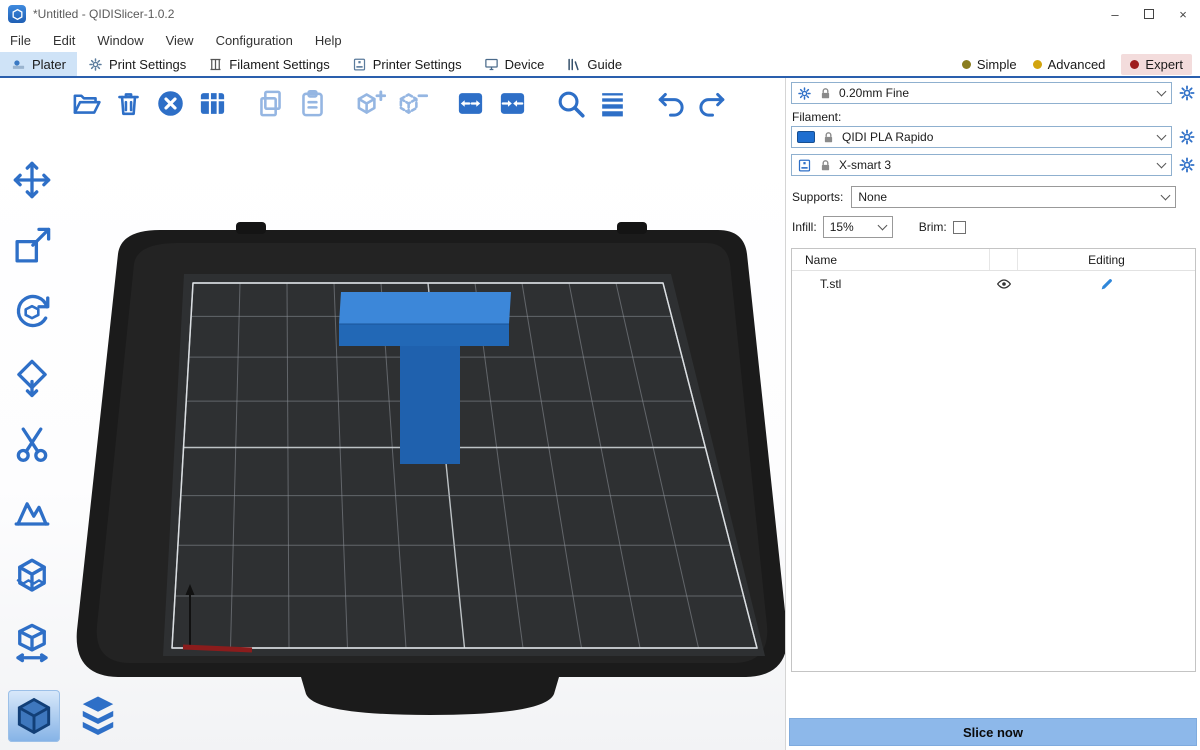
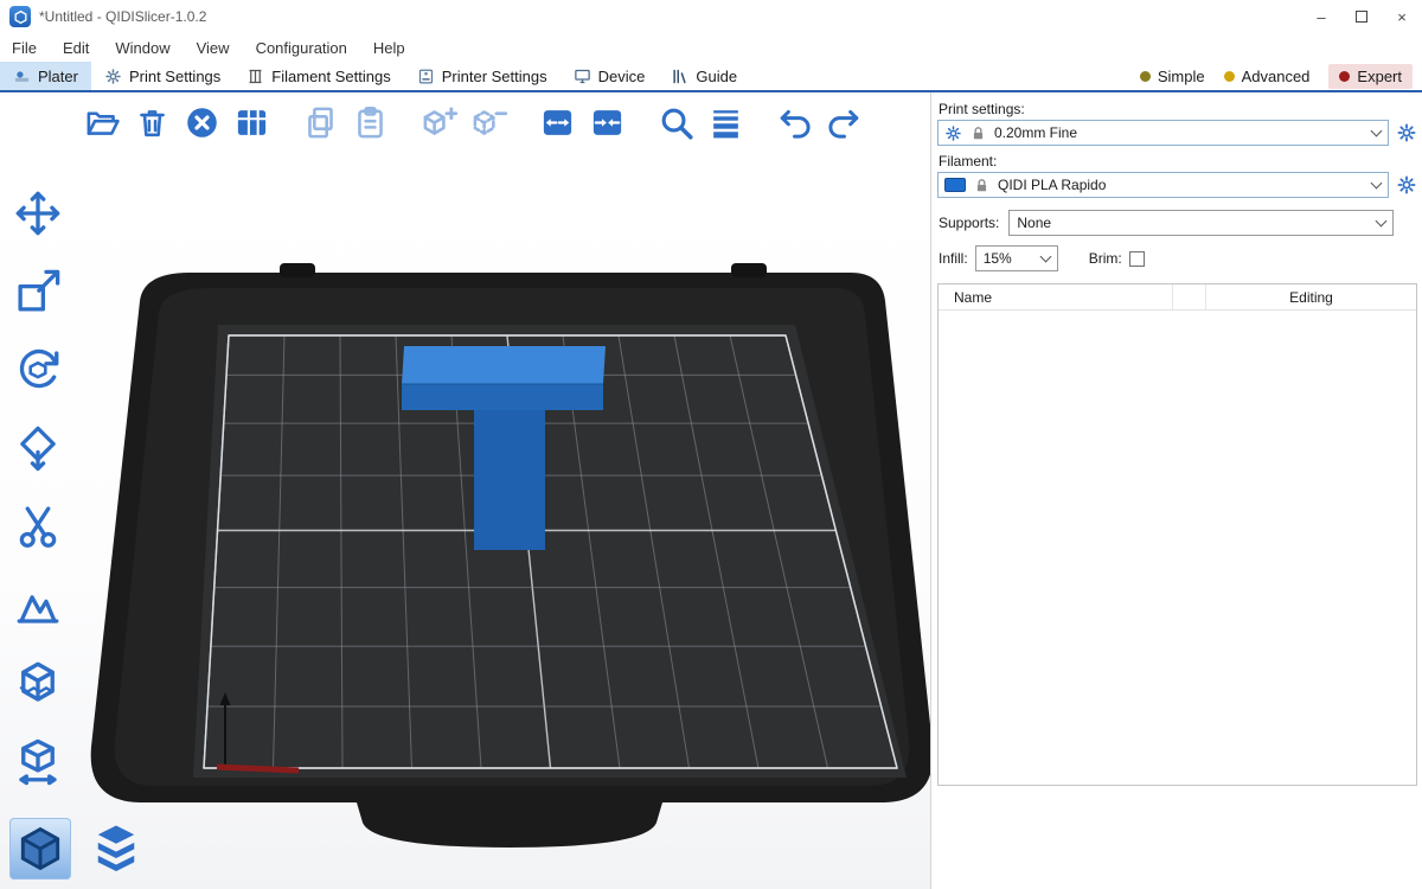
  *Untitled - QIDISlicer-1.0.2
  –
  ×
  File
  Edit
  Window
  View
  Configuration
  Help
  Plater
  Print Settings
  Filament Settings
  Printer Settings
  Device
  Guide
  Simple
  Advanced
  Expert
+ Print settings:
  0.20mm Fine
  Filament:
  QIDI PLA Rapido
- X-smart 3
  Supports:
  None
  Infill:
  15%
  Brim:
  Name
  Editing
- T.stl
- Slice now
